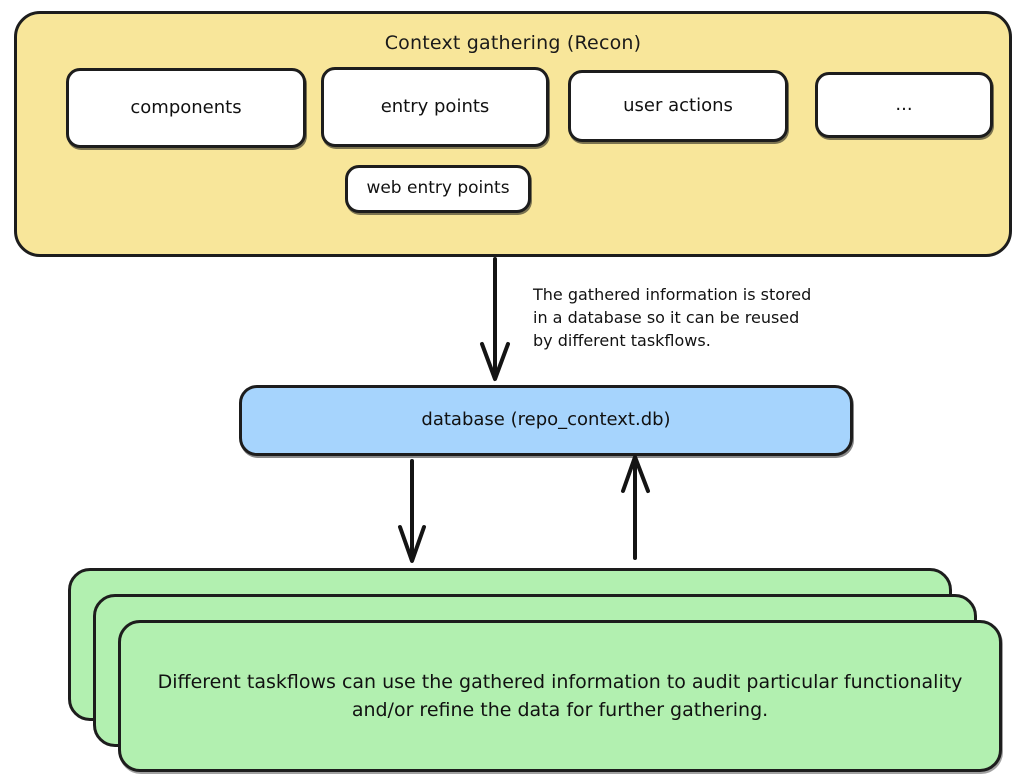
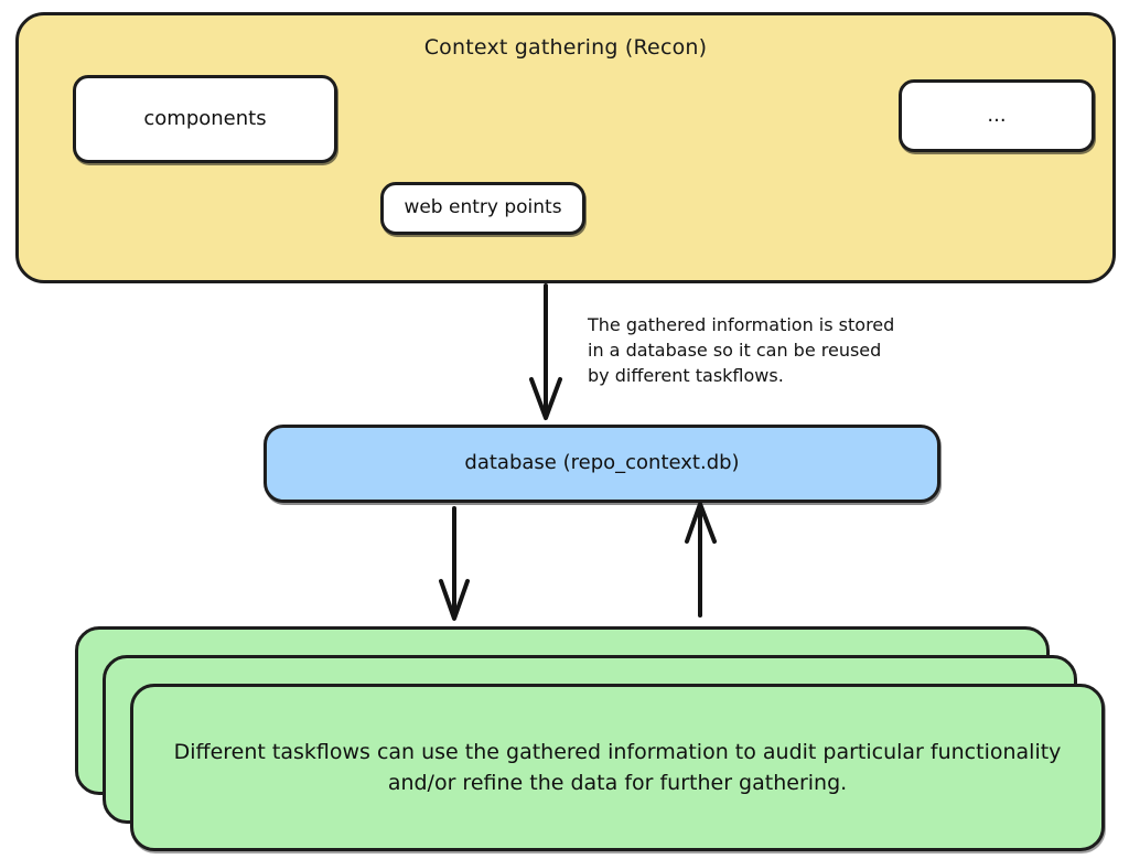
  Context gathering (Recon)
  components
- entry points
- user actions
  ...
  web entry points
  The gathered information is stored
  in a database so it can be reused
  by different taskflows.
  database (repo_context.db)
  Different taskflows can use the gathered information to audit particular functionality and/or refine the data for further gathering.
